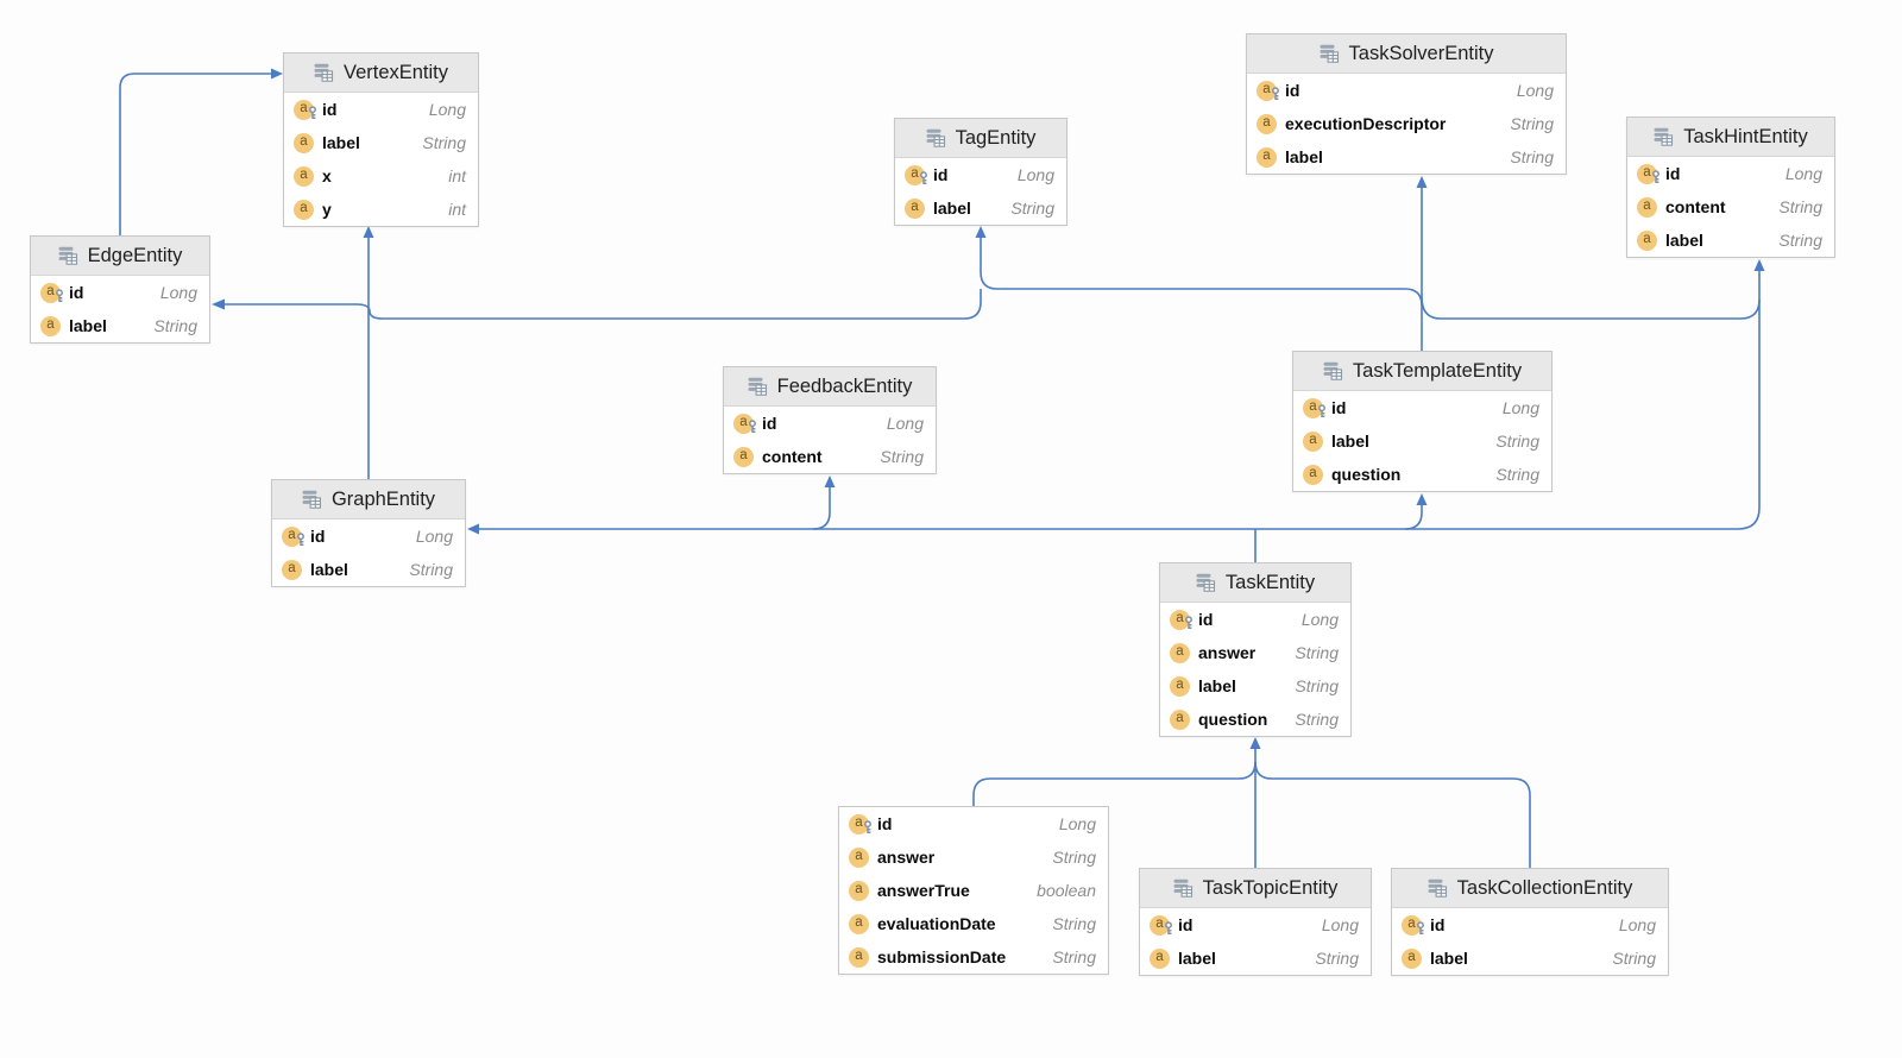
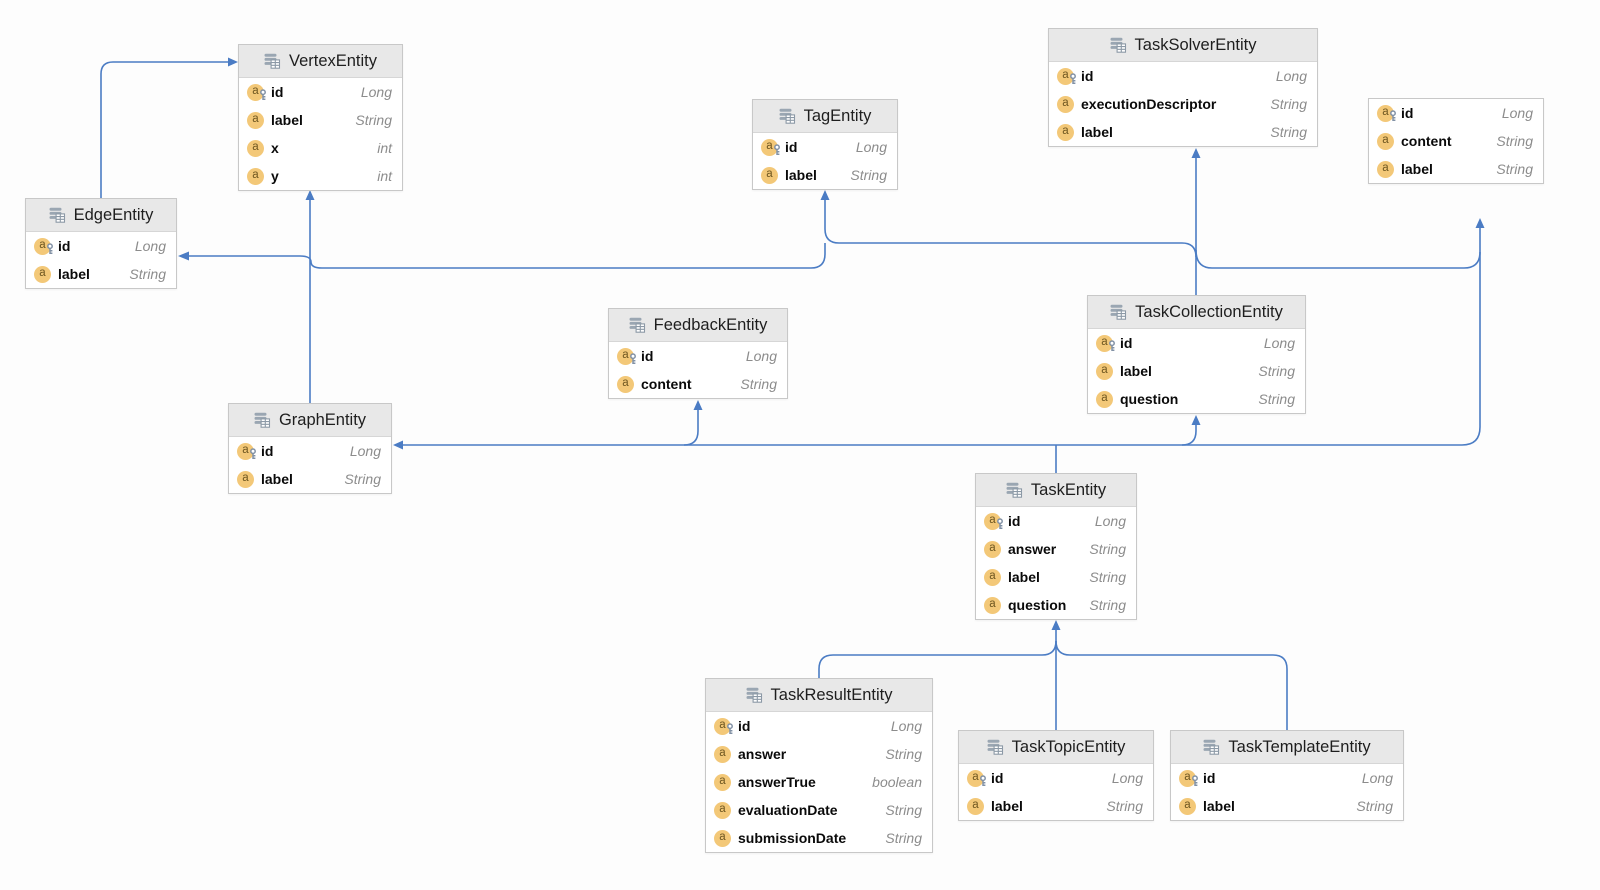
  VertexEntity
  a
  id
  Long
  a
  label
  String
  a
  x
  int
  a
  y
  int
  EdgeEntity
  a
  id
  Long
  a
  label
  String
  TagEntity
  a
  id
  Long
  a
  label
  String
  TaskSolverEntity
  a
  id
  Long
  a
  executionDescriptor
  String
  a
  label
  String
- TaskHintEntity
  a
  id
  Long
  a
  content
  String
  a
  label
  String
  FeedbackEntity
  a
  id
  Long
  a
  content
  String
- TaskTemplateEntity
+ TaskCollectionEntity
  a
  id
  Long
  a
  label
  String
  a
  question
  String
  GraphEntity
  a
  id
  Long
  a
  label
  String
  TaskEntity
  a
  id
  Long
  a
  answer
  String
  a
  label
  String
  a
  question
  String
+ TaskResultEntity
  a
  id
  Long
  a
  answer
  String
  a
  answerTrue
  boolean
  a
  evaluationDate
  String
  a
  submissionDate
  String
  TaskTopicEntity
  a
  id
  Long
  a
  label
  String
- TaskCollectionEntity
+ TaskTemplateEntity
  a
  id
  Long
  a
  label
  String
